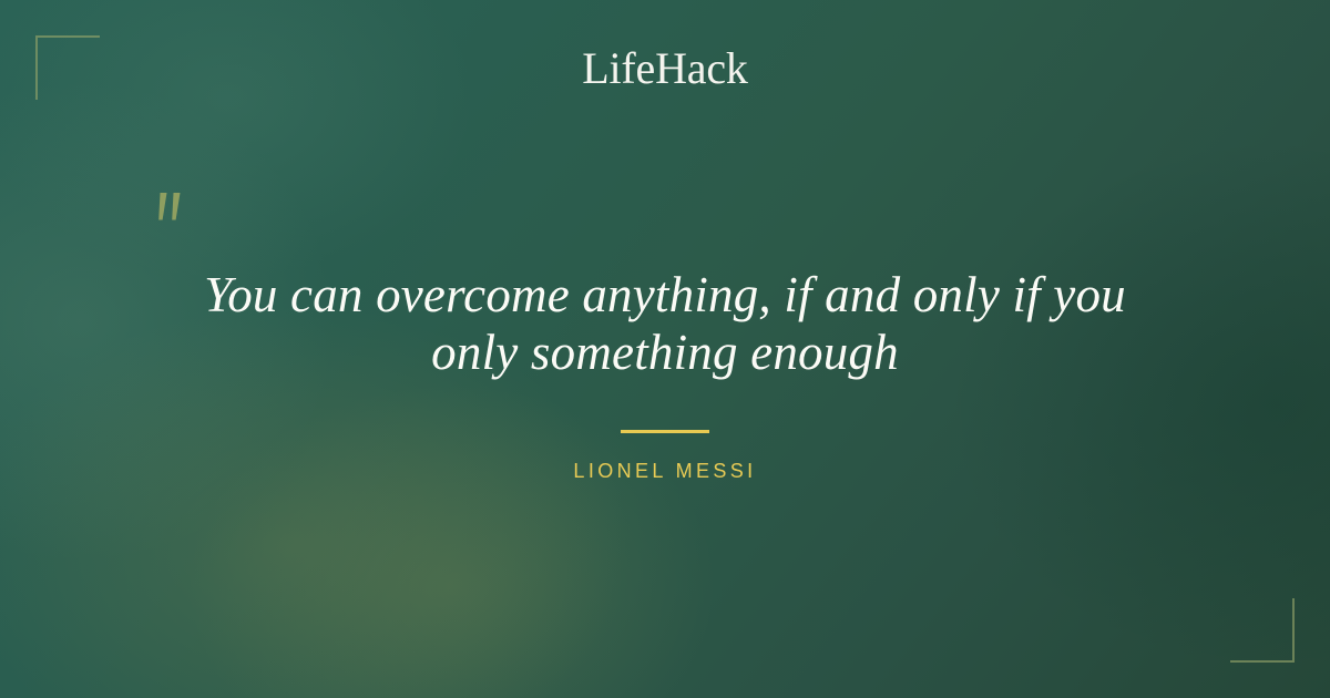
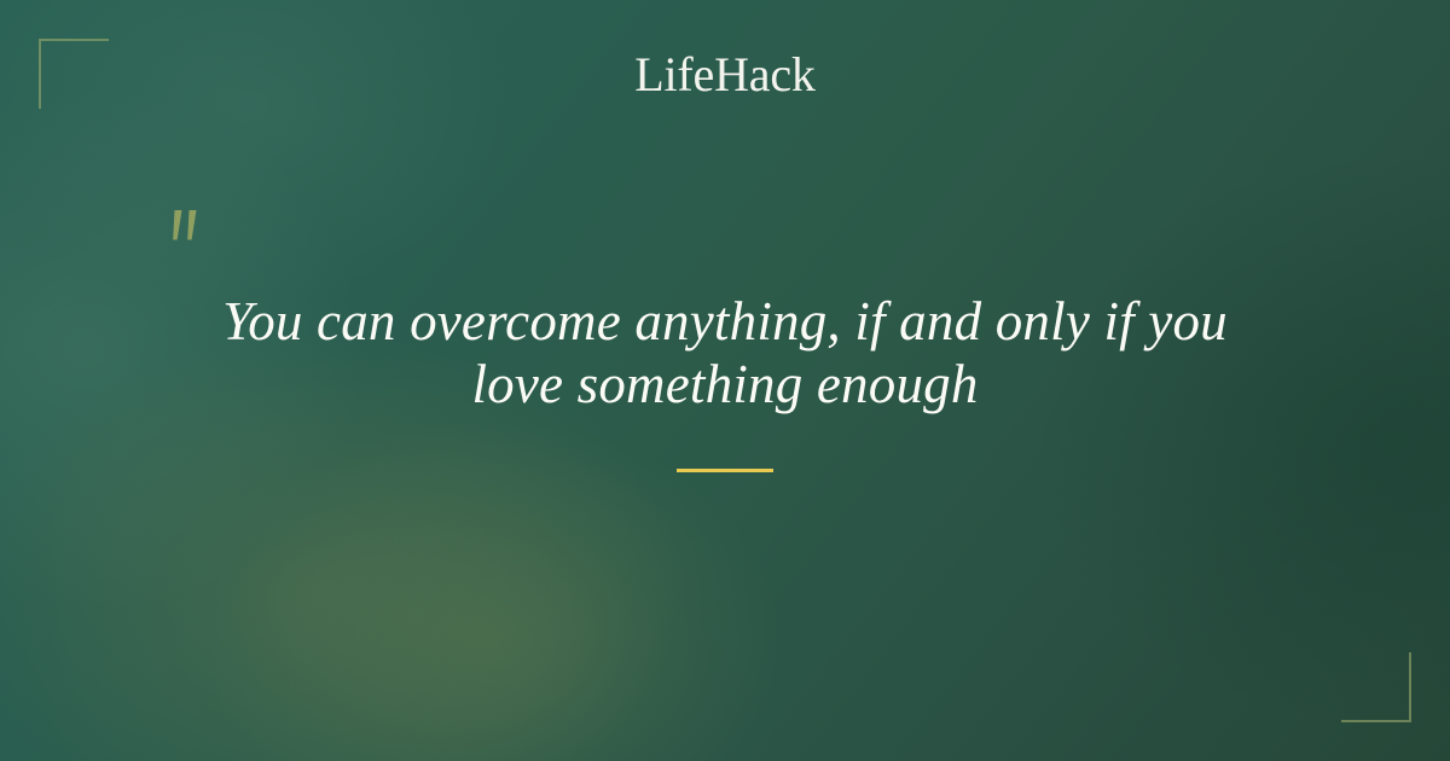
  LifeHack
- You can overcome anything, if and only if you only something enough
+ You can overcome anything, if and only if you love something enough
- LIONEL MESSI
